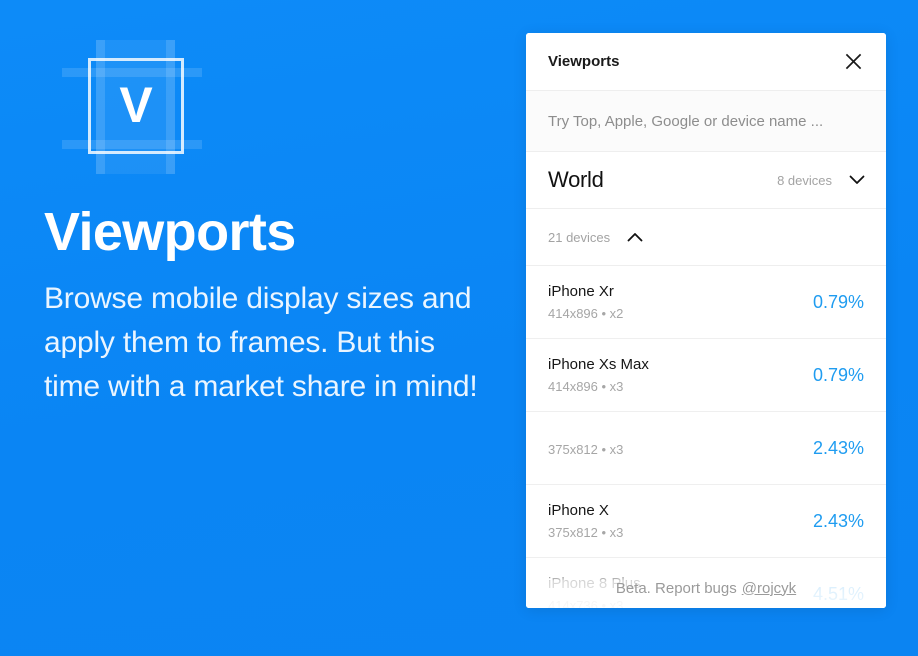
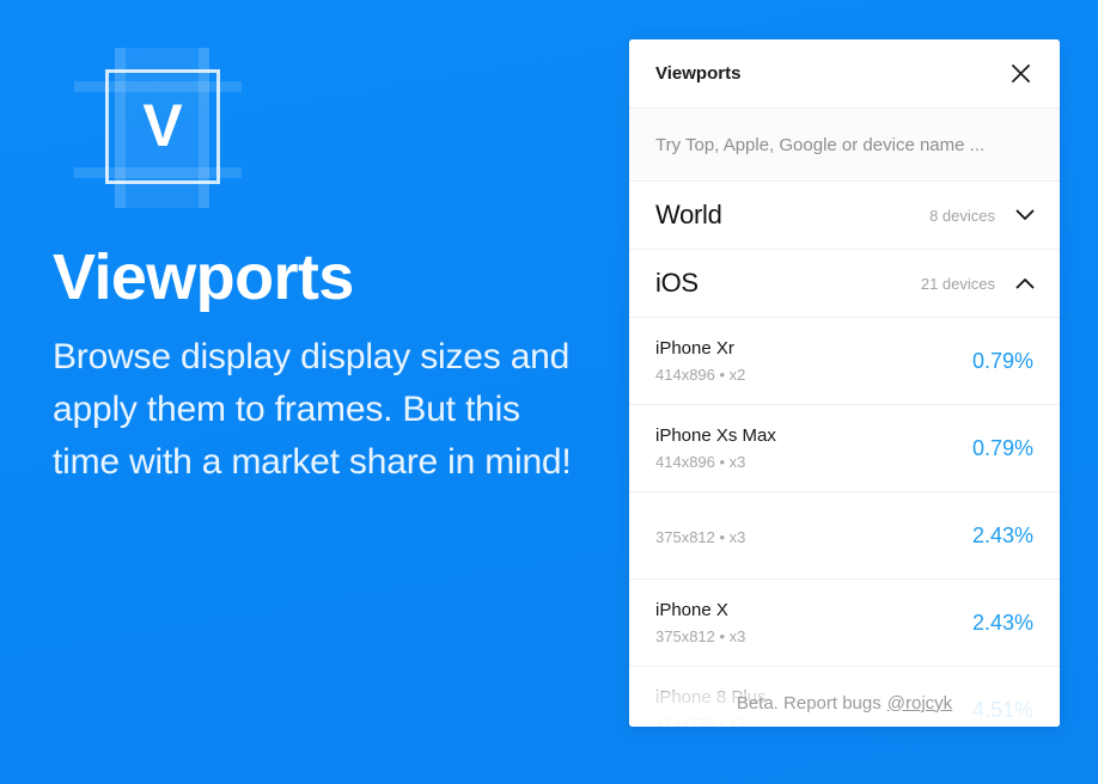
  V
  Viewports
- Browse mobile display sizes and apply them to frames. But this time with a market share in mind!
+ Browse display display sizes and apply them to frames. But this time with a market share in mind!
  Viewports
  Try Top, Apple, Google or device name ...
  World
  8 devices
+ iOS
  21 devices
  iPhone Xr
  414x896 • x2
  0.79%
  iPhone Xs Max
  414x896 • x3
  0.79%
  375x812 • x3
  2.43%
  iPhone X
  375x812 • x3
  2.43%
  Beta. Report bugs
  @rojcyk
